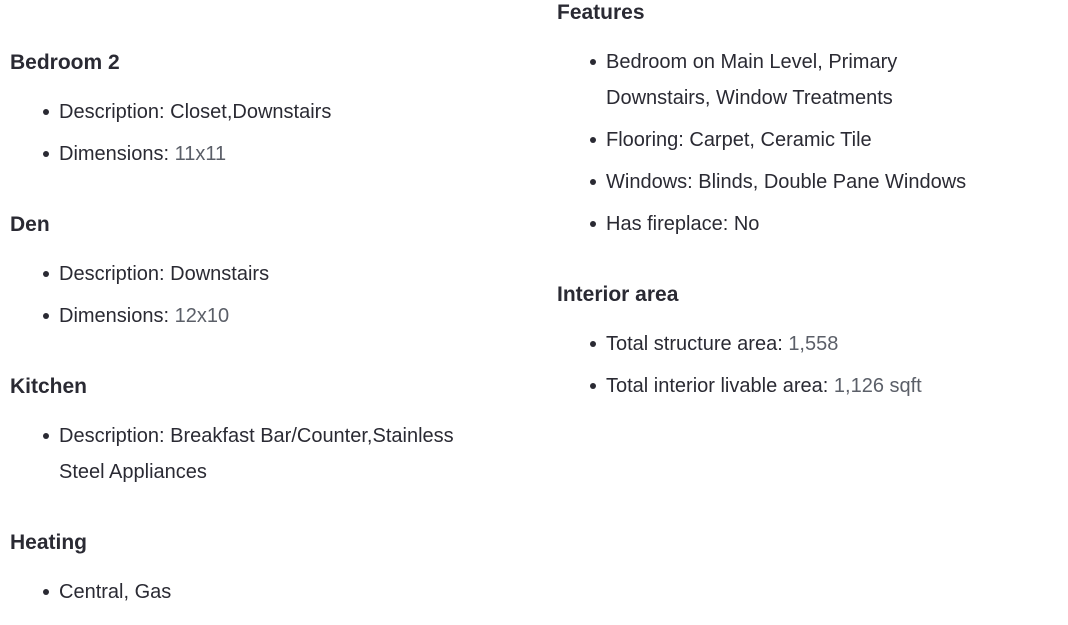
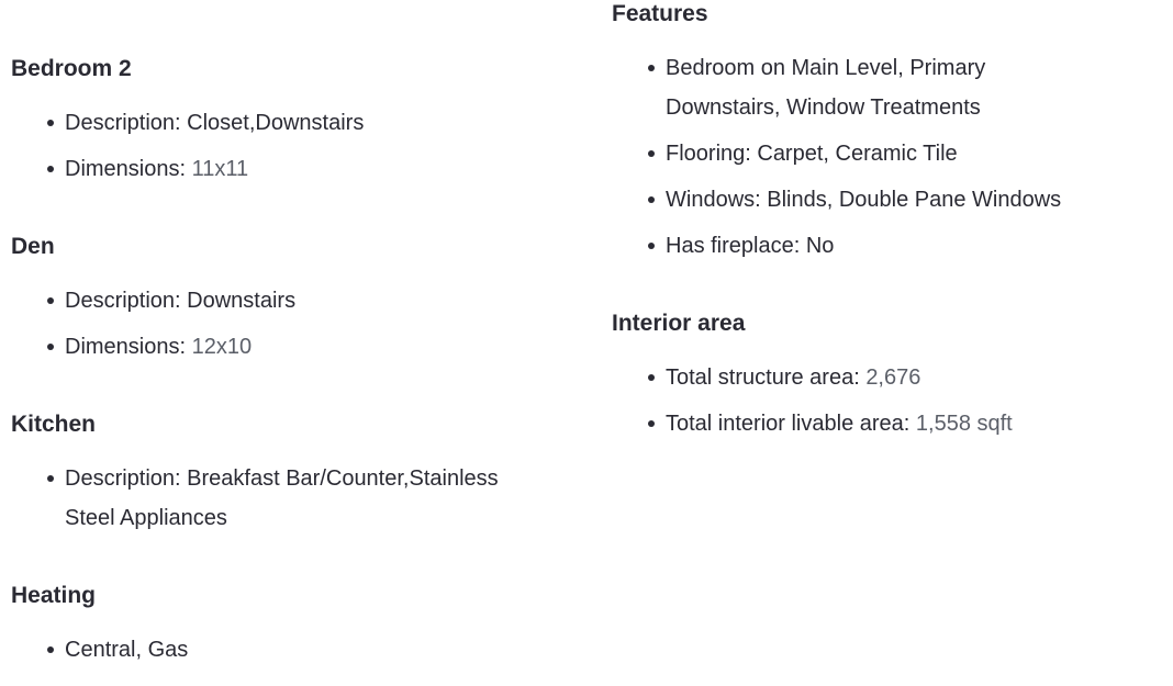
  Bedroom 2
  Description: Closet,Downstairs
  Dimensions: 11x11
  Den
  Description: Downstairs
  Dimensions: 12x10
  Kitchen
  Description: Breakfast Bar/Counter,Stainless Steel Appliances
  Heating
  Central, Gas
  Features
  Bedroom on Main Level, Primary Downstairs, Window Treatments
  Flooring: Carpet, Ceramic Tile
  Windows: Blinds, Double Pane Windows
  Has fireplace: No
  Interior area
- Total structure area: 1,558
+ Total structure area: 2,676
- Total interior livable area: 1,126 sqft
+ Total interior livable area: 1,558 sqft
